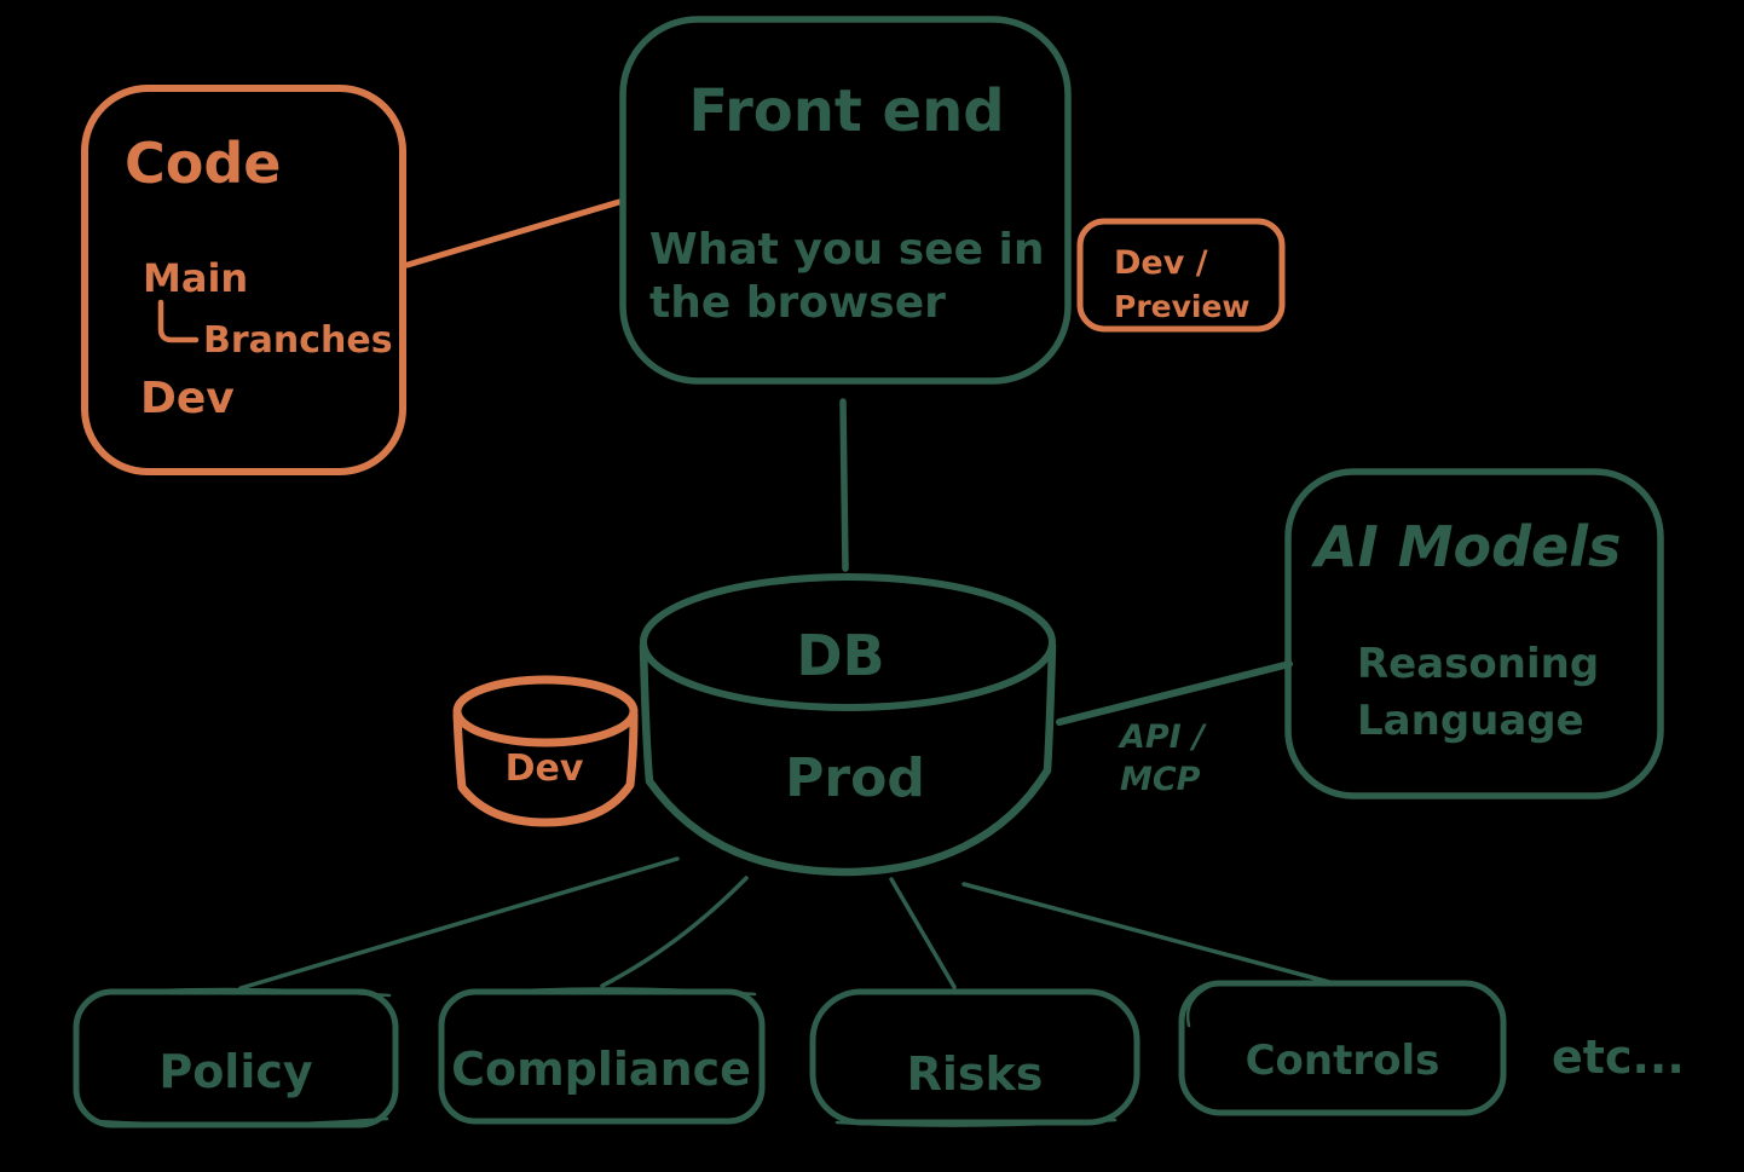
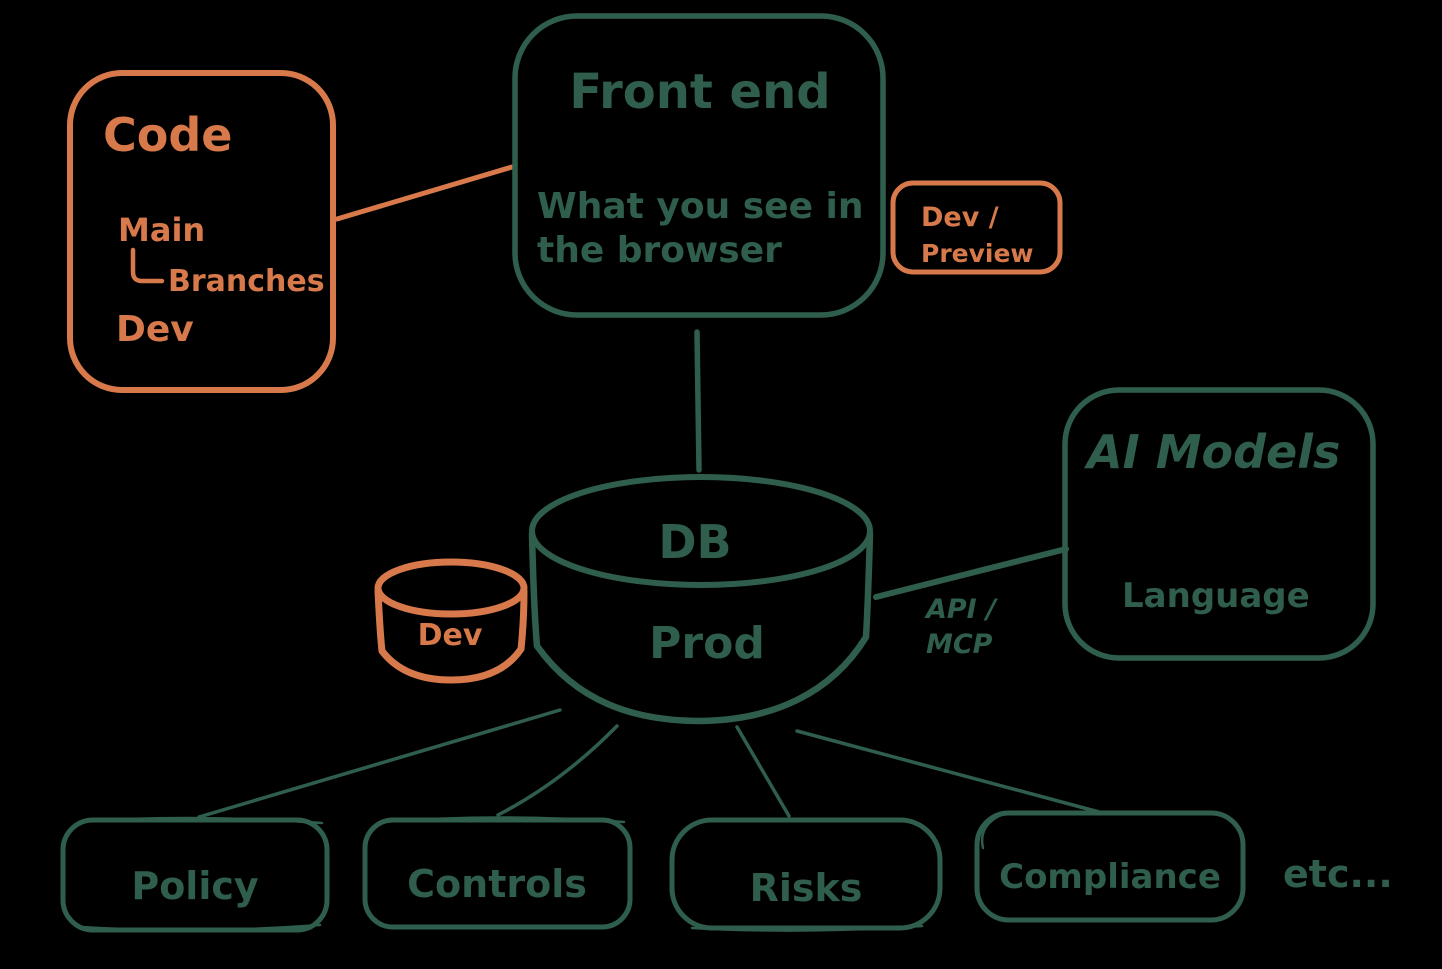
  Code
  Main
  Branches
  Dev
  Front end
  What you see in
  the browser
  Dev /
  Preview
  AI Models
- Reasoning
  Language
  DB
  Prod
  Dev
  API /
  MCP
  Policy
- Compliance
+ Controls
  Risks
- Controls
+ Compliance
  etc...
